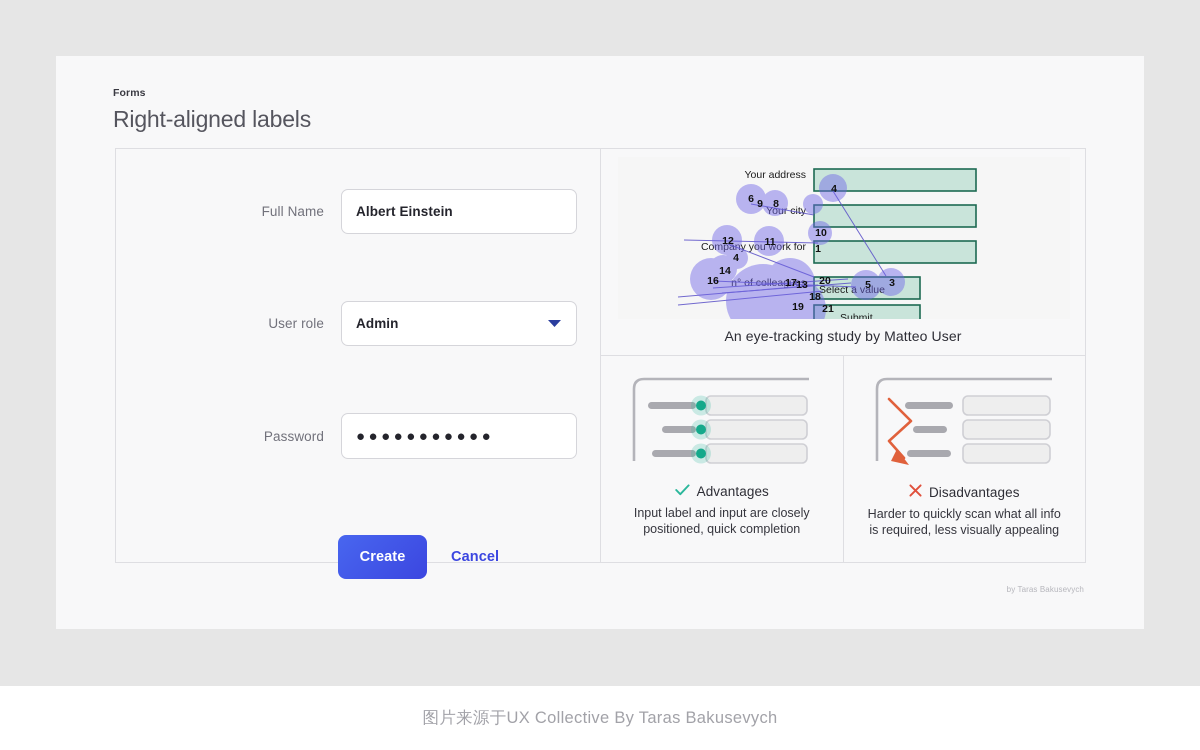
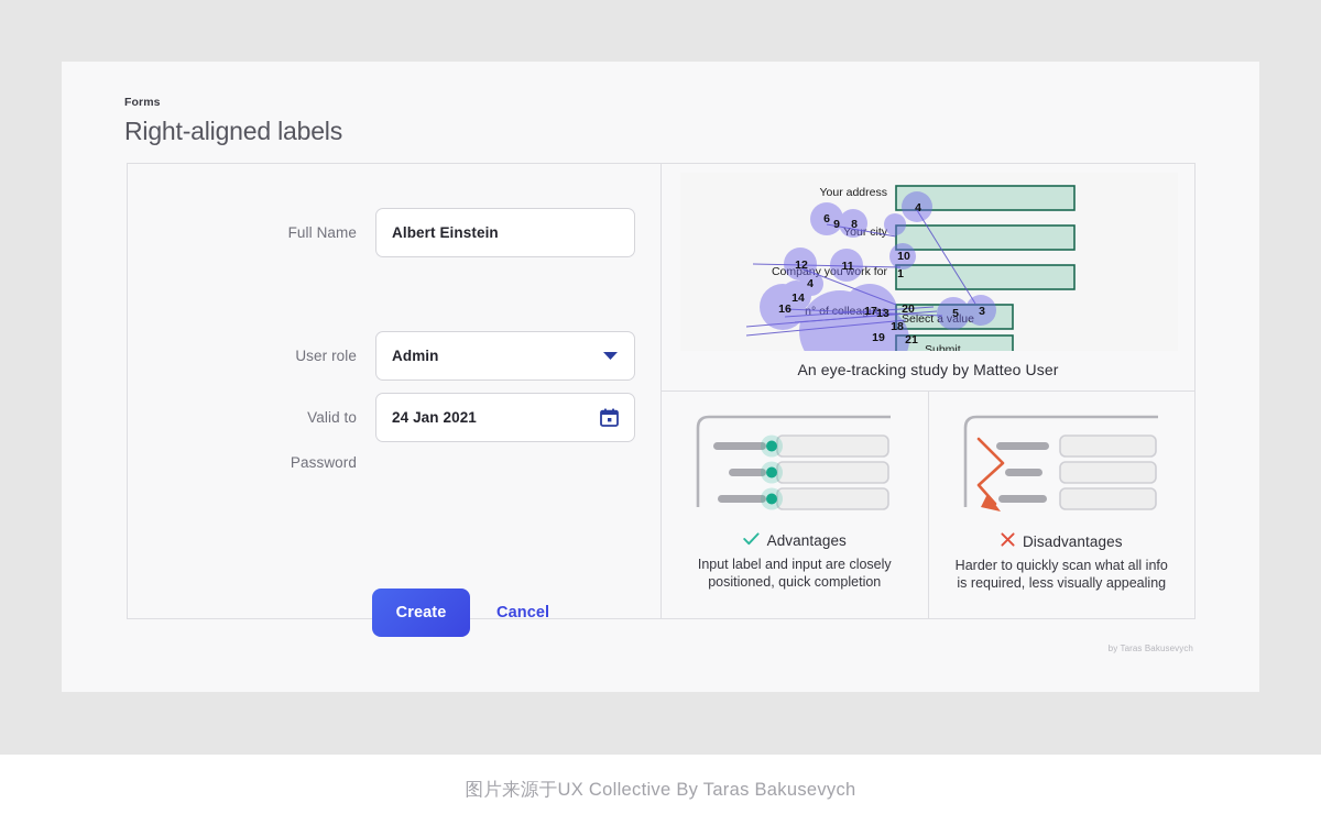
  Forms
  Right-aligned labels
  Full Name
  Albert Einstein
  User role
  Admin
+ Valid to
+ 24 Jan 2021
  Password
- ●●●●●●●●●●●
  Create
  Cancel
  Your address
  Your city
  Company you work for
  n° of colleagues
  Select a value
  Submit
  6
  4
  8
  9
  10
  1
  12
  11
  16
  14
  4
  13
  20
  5
  3
  19
  21
  18
  17
  An eye-tracking study by Matteo User
  Advantages
  Input label and input are closely positioned, quick completion
  Disadvantages
  Harder to quickly scan what all info is required, less visually appealing
  by Taras Bakusevych
  图片来源于UX Collective By Taras Bakusevych
